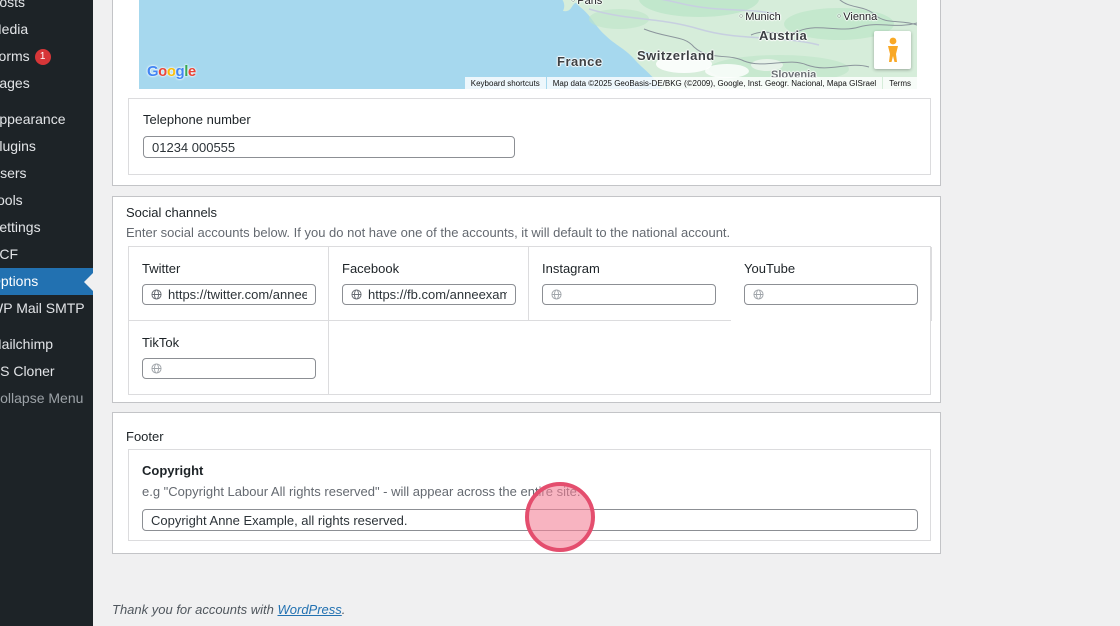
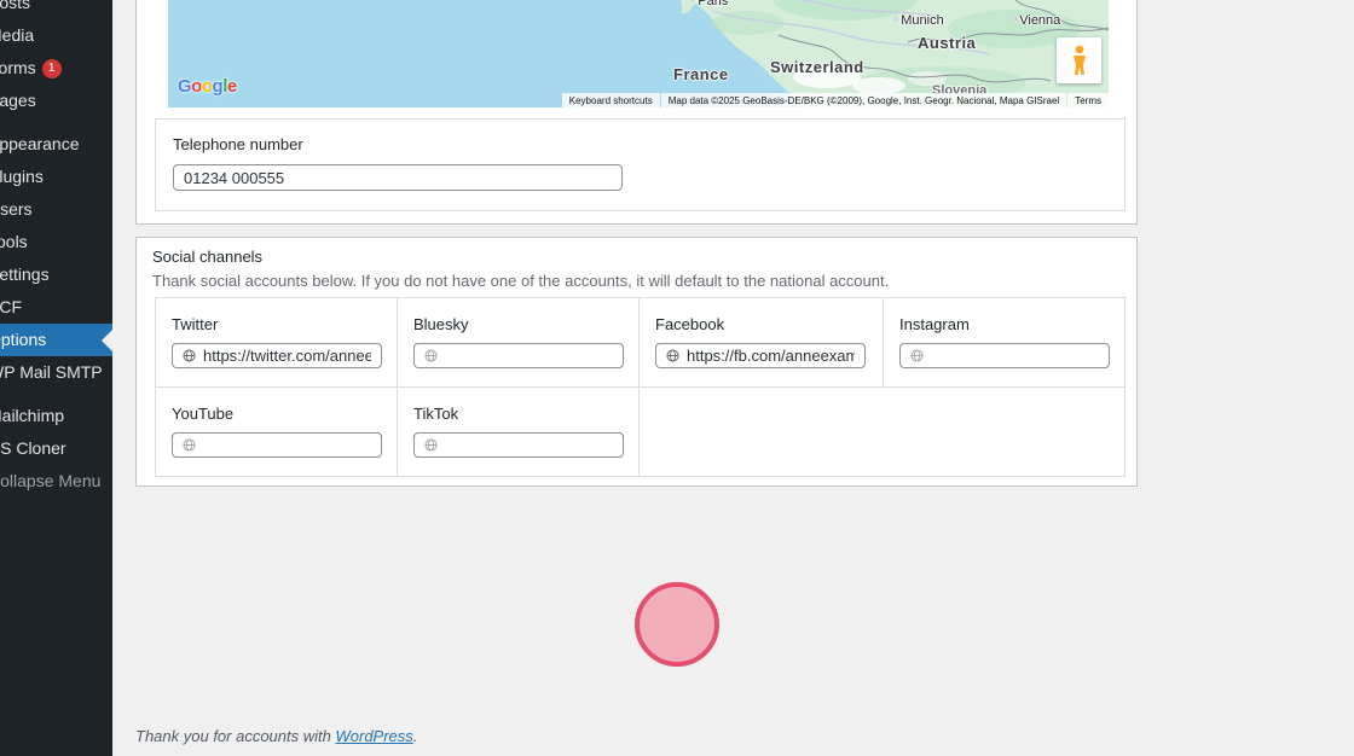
  osts
  edia
  orms 1
  ages
  ppearance
  lugins
  sers
  ools
  ettings
  ptions
  P Mail SMTP
  ailchimp
  S Cloner
  ollapse Menu
  Paris
  Munich
  Vienna
  Austria
  Switzerland
  France
  Slovenia
  Google
  Keyboard shortcuts
  Map data ©2025 GeoBasis-DE/BKG (©2009), Google, Inst. Geogr. Nacional, Mapa GISrael
  Terms
  Telephone number
  01234 000555
  Social channels
- Enter social accounts below. If you do not have one of the accounts, it will default to the national account.
+ Thank social accounts below. If you do not have one of the accounts, it will default to the national account.
  Twitter
  https://twitter.com/annee
+ Bluesky
  Facebook
  https://fb.com/anneexam
  Instagram
  YouTube
  TikTok
- Footer
- Copyright
- e.g "Copyright Labour All rights reserved" - will appear across the entire site.
- Copyright Anne Example, all rights reserved.
  Thank you for accounts with WordPress.
